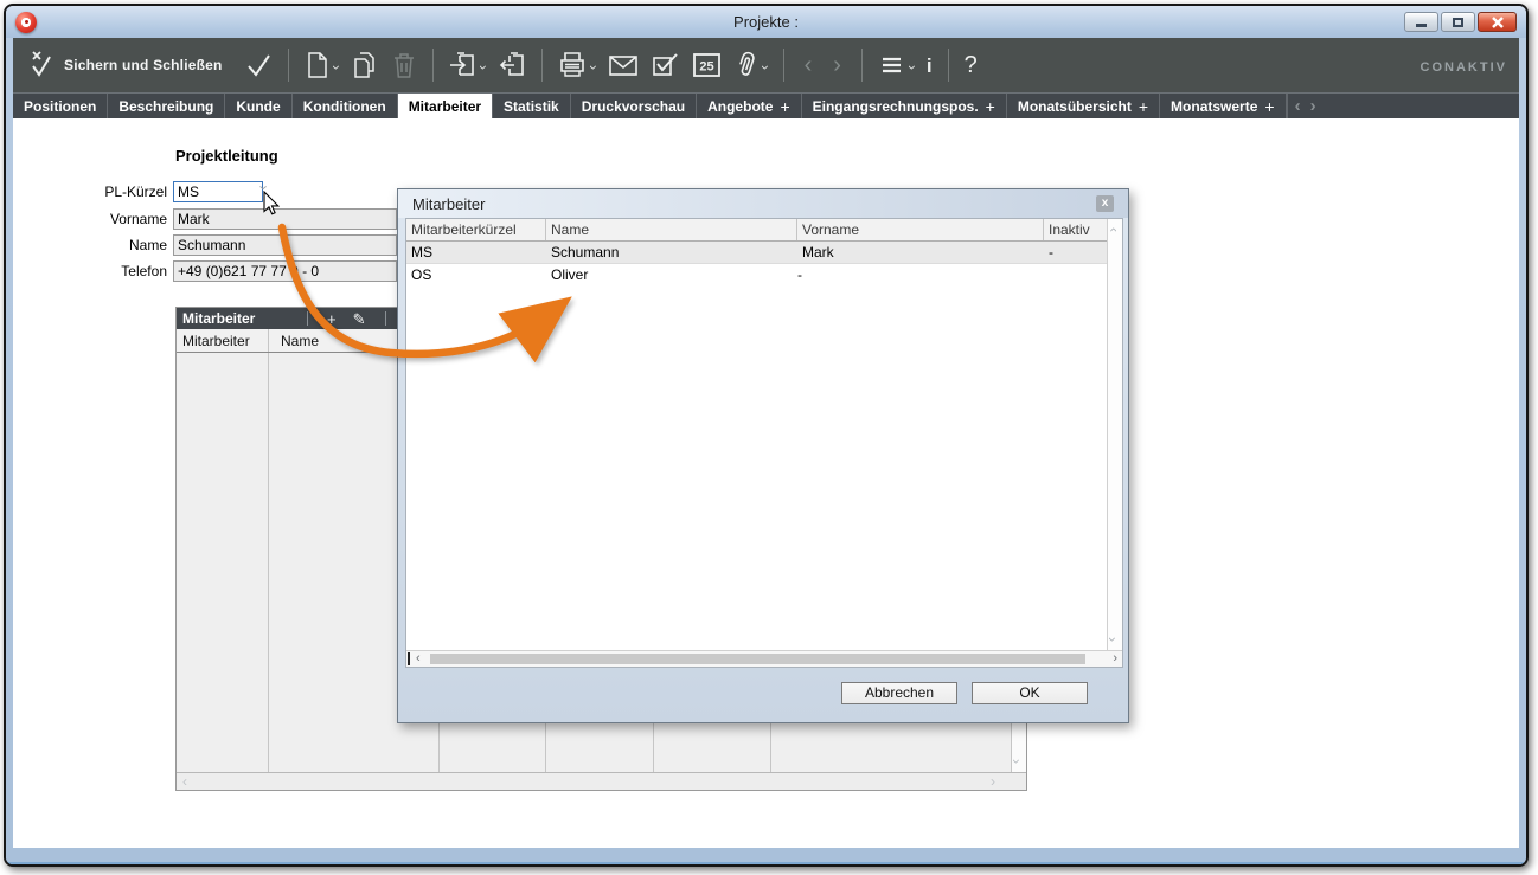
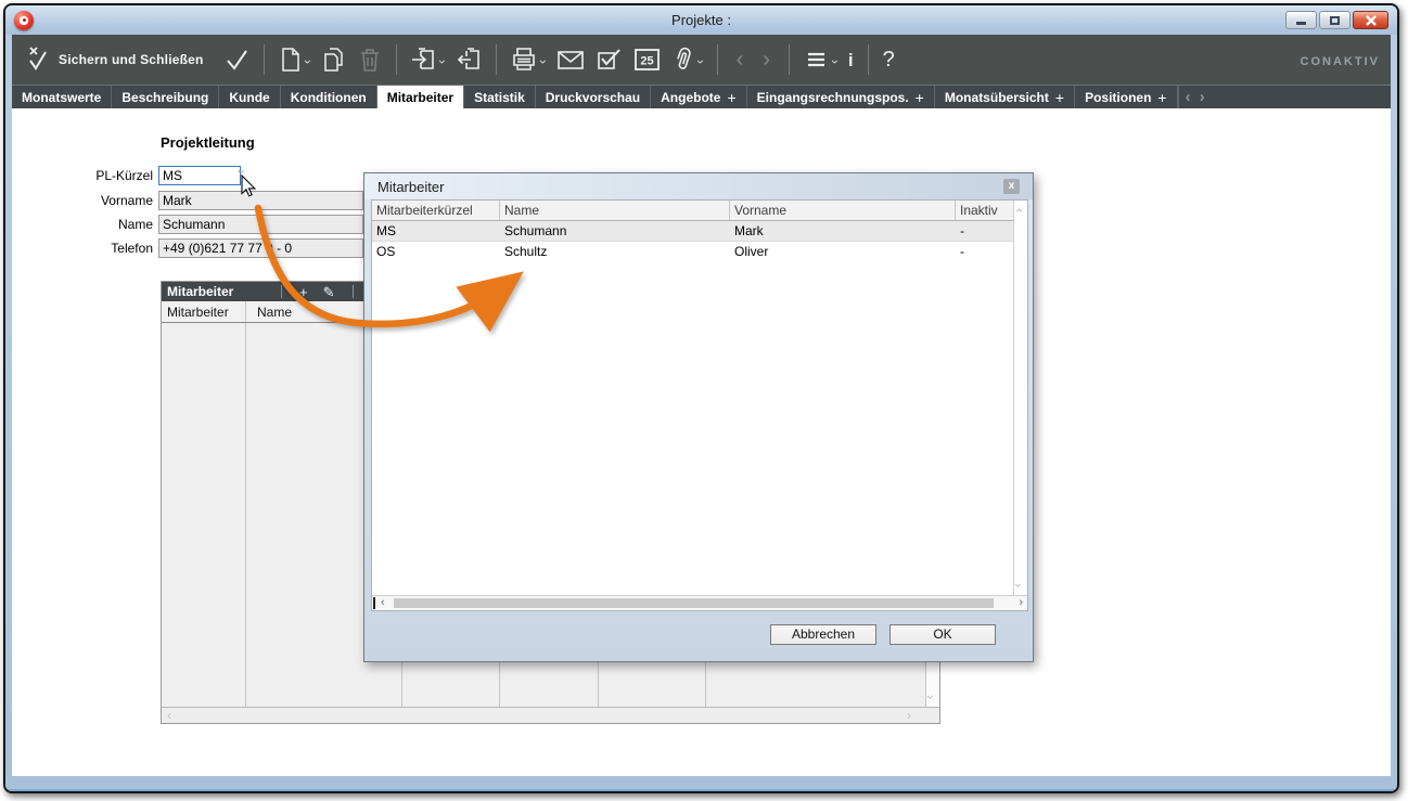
  Projekte :
  Sichern und Schließen
  25
  ‹
  ›
  i
  ?
  conaktiv
- Positionen
+ Monatswerte
  Beschreibung
  Kunde
  Konditionen
  Mitarbeiter
  Statistik
  Druckvorschau
  Angebote
  +
  Eingangsrechnungspos.
  +
  Monatsübersicht
  +
- Monatswerte
+ Positionen
  +
  ‹
  ›
  Projektleitung
  PL-Kürzel
  MS
  Vorname
  Mark
  Name
  Schumann
  Telefon
  +49 (0)621 77 77 - 0
  Mitarbeiter
  +
  ✎
  Mitarbeiter
  Name
  ‹
  ›
  Mitarbeiter
  x
  Mitarbeiterkürzel
  Name
  Vorname
  Inaktiv
  MS
  Schumann
  Mark
  -
  OS
+ Schultz
  Oliver
  -
  ‹
  ›
  Abbrechen
  OK
